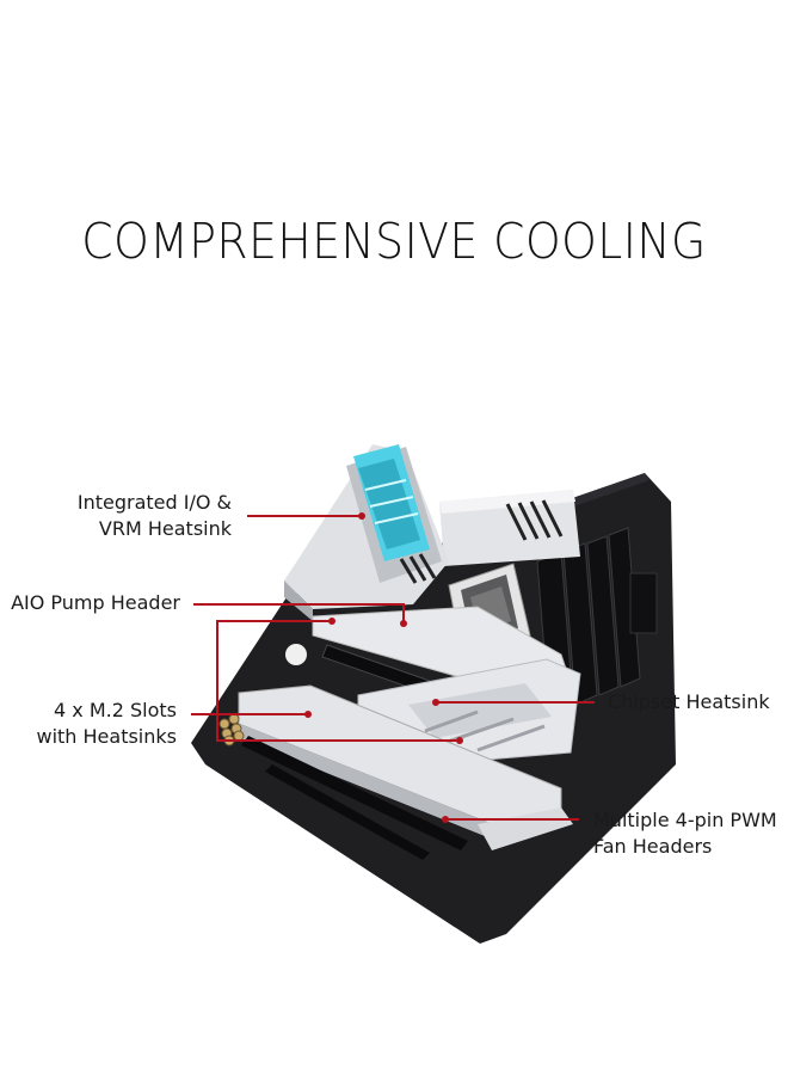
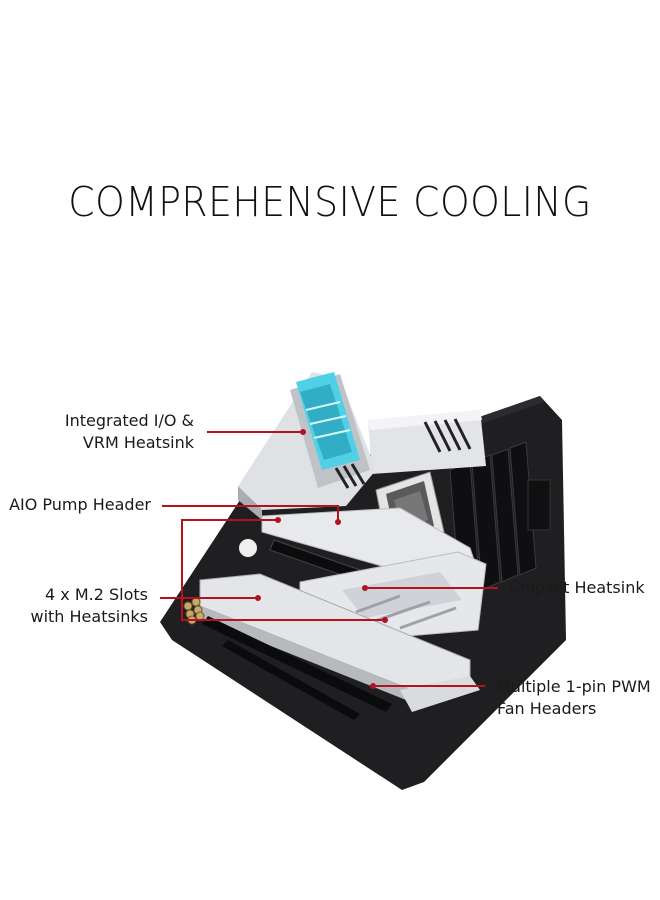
  COMPREHENSIVE COOLING
  Integrated I/O &
  VRM Heatsink
  AIO Pump Header
  4 x M.2 Slots
  with Heatsinks
  Chipset Heatsink
- Multiple 4-pin PWM
+ Multiple 1-pin PWM
  Fan Headers
